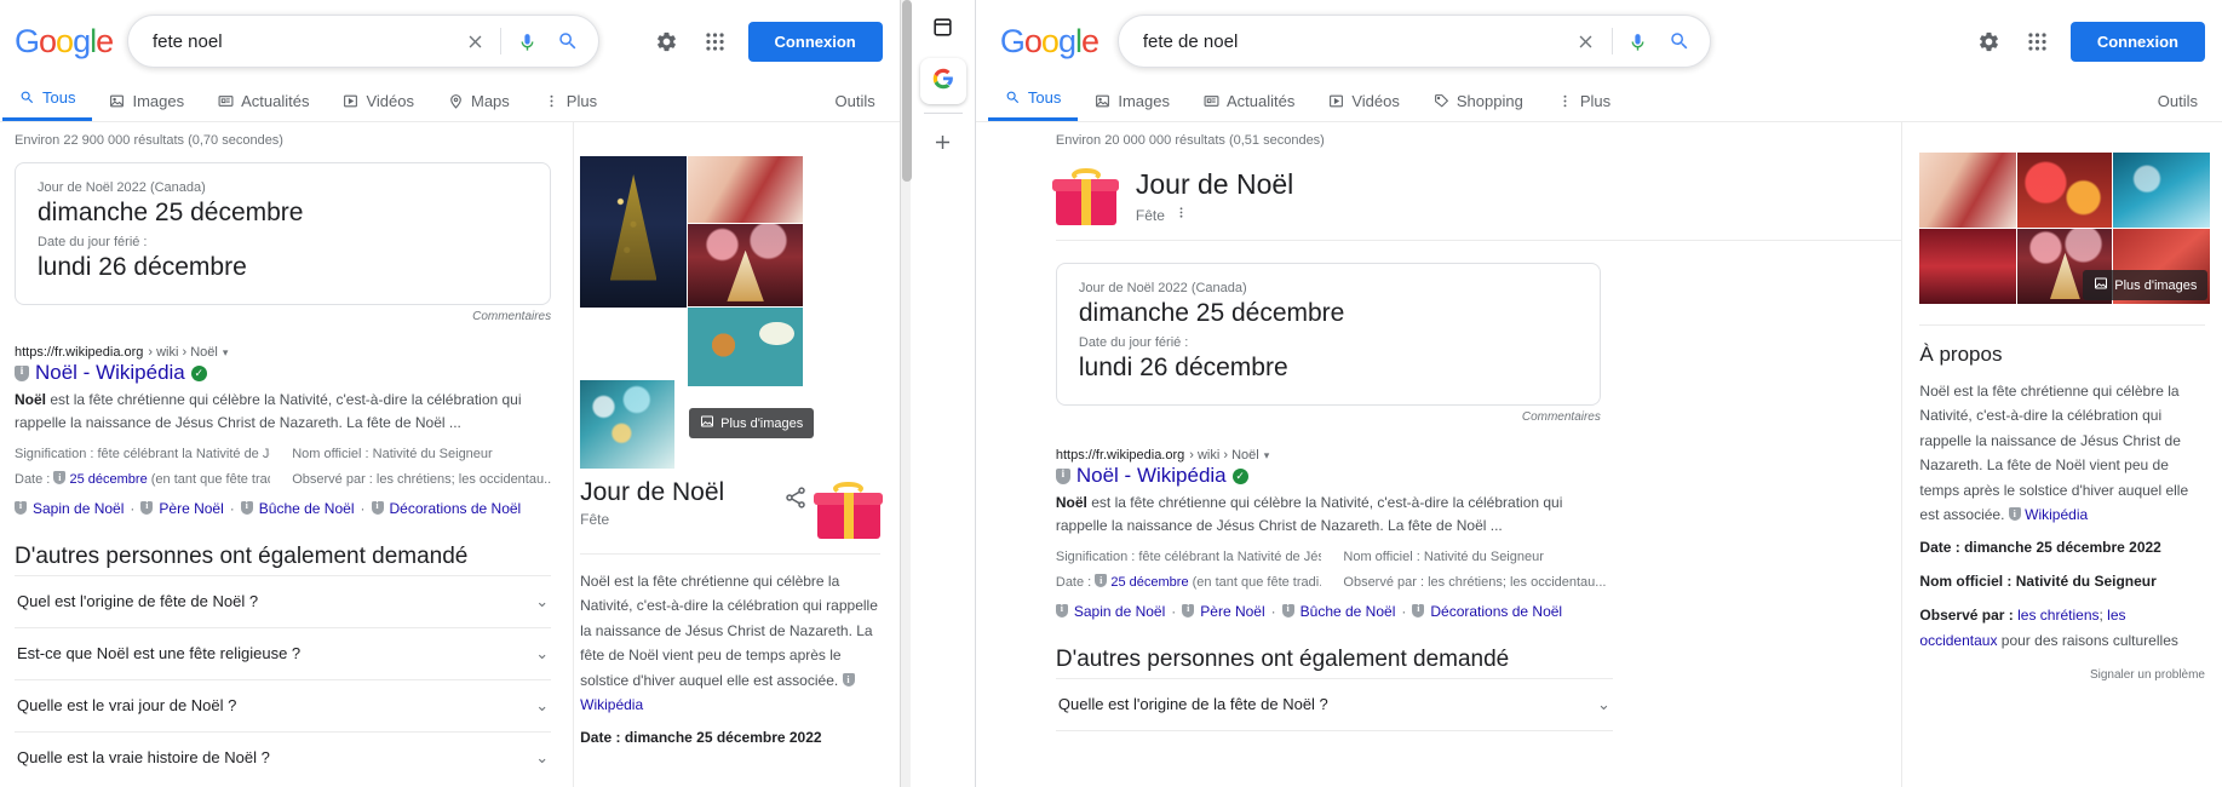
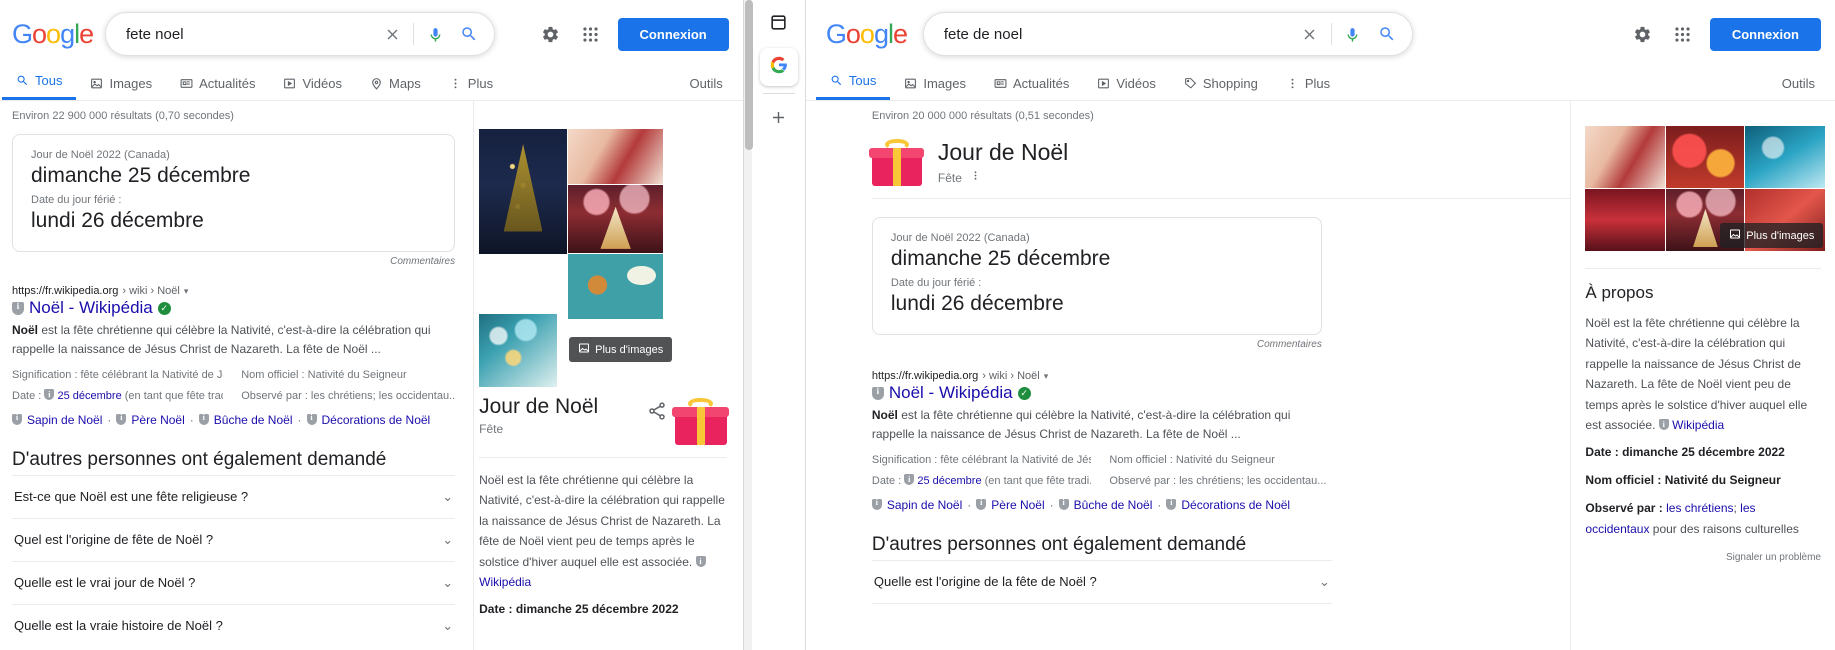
  Google
  fete noel
  Connexion
  Tous
  Images
  Actualités
  Vidéos
  Maps
  Plus
  Outils
  Environ 22 900 000 résultats (0,70 secondes)
  Jour de Noël 2022 (Canada)
  dimanche 25 décembre
  Date du jour férié :
  lundi 26 décembre
  Commentaires
  https://fr.wikipedia.org
  › wiki › Noël
  ▾
  Noël - Wikipédia
  ✓
  Noël est la fête chrétienne qui célèbre la Nativité, c'est-à-dire la célébration qui rappelle la naissance de Jésus Christ de Nazareth. La fête de Noël ...
  Signification : fête célébrant la Nativité de J
  Date : 25 décembre (en tant que fête tra
  Nom officiel : Nativité du Seigneur
  Observé par : les chrétiens; les occidentau..
  Sapin de Noël
  ·
  Père Noël
  ·
  Bûche de Noël
  ·
  Décorations de Noël
  D'autres personnes ont également demandé
- Quel est l'origine de fête de Noël ?
+ Est-ce que Noël est une fête religieuse ?
  ⌄
- Est-ce que Noël est une fête religieuse ?
+ Quel est l'origine de fête de Noël ?
  ⌄
  Quelle est le vrai jour de Noël ?
  ⌄
  Quelle est la vraie histoire de Noël ?
  ⌄
  Plus d'images
  Jour de Noël
  Fête
  Noël est la fête chrétienne qui célèbre la Nativité, c'est-à-dire la célébration qui rappelle la naissance de Jésus Christ de Nazareth. La fête de Noël vient peu de temps après le solstice d'hiver auquel elle est associée. Wikipédia
  Date : dimanche 25 décembre 2022
  Google
  fete de noel
  Connexion
  Tous
  Images
  Actualités
  Vidéos
  Shopping
  Plus
  Outils
  Environ 20 000 000 résultats (0,51 secondes)
  Jour de Noël
  Fête
  Jour de Noël 2022 (Canada)
  dimanche 25 décembre
  Date du jour férié :
  lundi 26 décembre
  Commentaires
  https://fr.wikipedia.org
  › wiki › Noël
  ▾
  Noël - Wikipédia
  ✓
  Noël est la fête chrétienne qui célèbre la Nativité, c'est-à-dire la célébration qui rappelle la naissance de Jésus Christ de Nazareth. La fête de Noël ...
  Signification : fête célébrant la Nativité de Jés
  Date : 25 décembre (en tant que fête tradi.
  Nom officiel : Nativité du Seigneur
  Observé par : les chrétiens; les occidentau...
  Sapin de Noël
  ·
  Père Noël
  ·
  Bûche de Noël
  ·
  Décorations de Noël
  D'autres personnes ont également demandé
  Quelle est l'origine de la fête de Noël ?
  ⌄
  Plus d'images
  À propos
  Noël est la fête chrétienne qui célèbre la Nativité, c'est-à-dire la célébration qui rappelle la naissance de Jésus Christ de Nazareth. La fête de Noël vient peu de temps après le solstice d'hiver auquel elle est associée. Wikipédia
  Date : dimanche 25 décembre 2022
  Nom officiel : Nativité du Seigneur
  Observé par : les chrétiens; les occidentaux pour des raisons culturelles
  Signaler un problème
